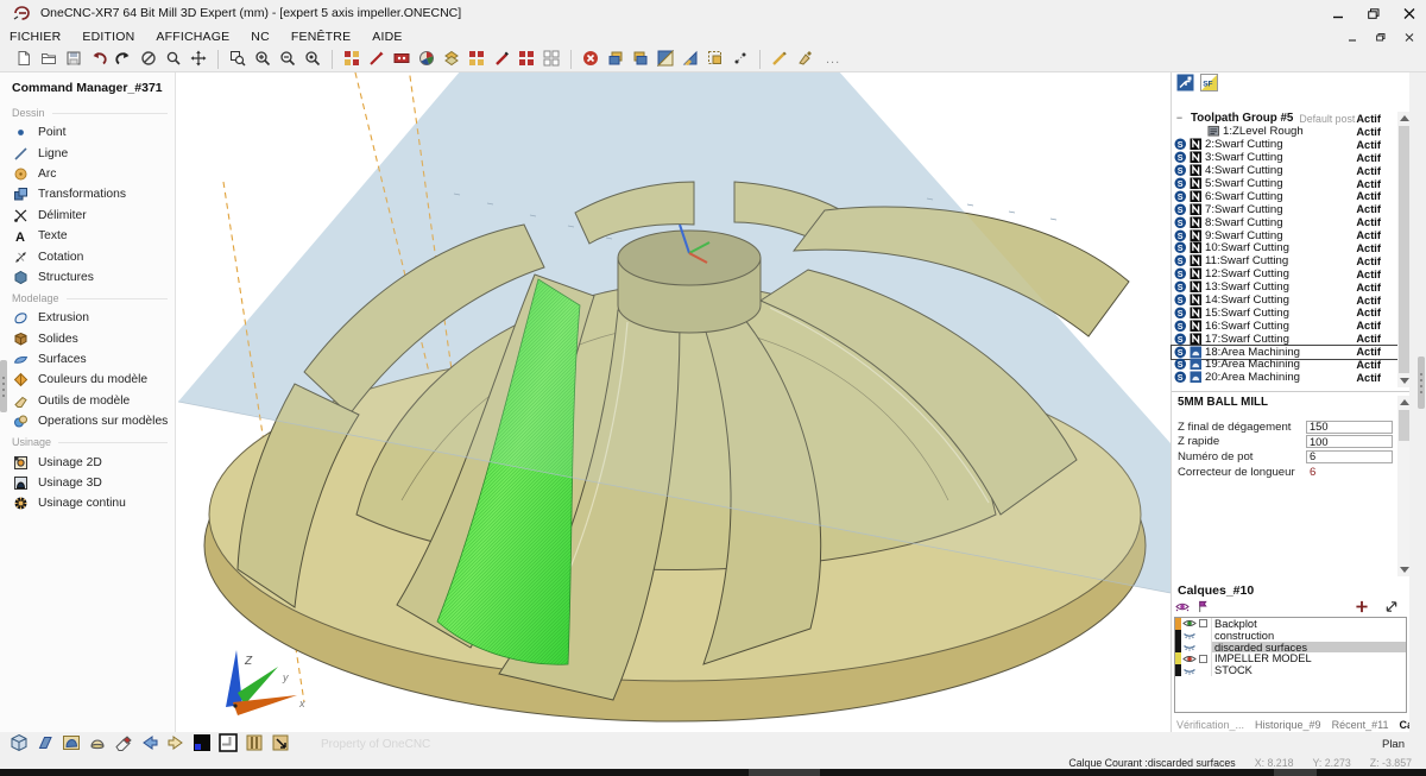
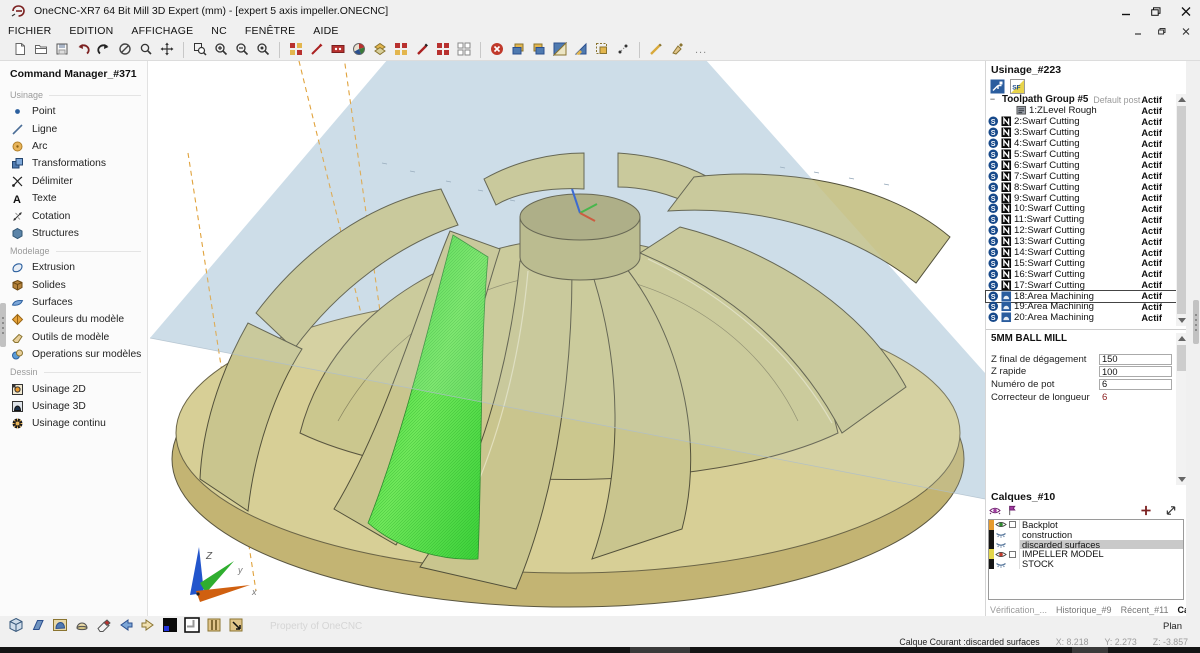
  OneCNC-XR7 64 Bit Mill 3D Expert (mm) - [expert 5 axis impeller.ONECNC]
  FICHIER
  EDITION
  AFFICHAGE
  NC
  FENÊTRE
  AIDE
  ...
  Command Manager_#371
- Dessin
+ Usinage
  Point
  Ligne
  Arc
  Transformations
  Délimiter
  A
  Texte
  Cotation
  Structures
  Modelage
  Extrusion
  Solides
  Surfaces
  Couleurs du modèle
  Outils de modèle
  Operations sur modèles
- Usinage
+ Dessin
  Usinage 2D
  Usinage 3D
  Usinage continu
  Z
  y
  x
+ Usinage_#223
  −
  Toolpath Group #5
  Default post
  Actif
  1:ZLevel Rough
  Actif
  S
  2:Swarf Cutting
  Actif
  S
  3:Swarf Cutting
  Actif
  S
  4:Swarf Cutting
  Actif
  S
  5:Swarf Cutting
  Actif
  S
  6:Swarf Cutting
  Actif
  S
  7:Swarf Cutting
  Actif
  S
  8:Swarf Cutting
  Actif
  S
  9:Swarf Cutting
  Actif
  S
  10:Swarf Cutting
  Actif
  S
  11:Swarf Cutting
  Actif
  S
  12:Swarf Cutting
  Actif
  S
  13:Swarf Cutting
  Actif
  14:Swarf Cutting
  Actif
  S
  15:Swarf Cutting
  Actif
  S
  16:Swarf Cutting
  Actif
  S
  17:Swarf Cutting
  Actif
  S
  18:Area Machining
  Actif
  S
  19:Area Machining
  Actif
  S
  20:Area Machining
  Actif
  5MM BALL MILL
  Z final de dégagement
  150
  Z rapide
  100
  Numéro de pot
  6
  Correcteur de longueur
  6
  Calques_#10
  Backplot
  construction
  discarded surfaces
  IMPELLER MODEL
  STOCK
  Vérification_...
  Historique_#9
  Récent_#11
  Property of OneCNC
  Plan
  Calque Courant :discarded surfaces
  X: 8.218
  Y: 2.273
  Z: -3.857
